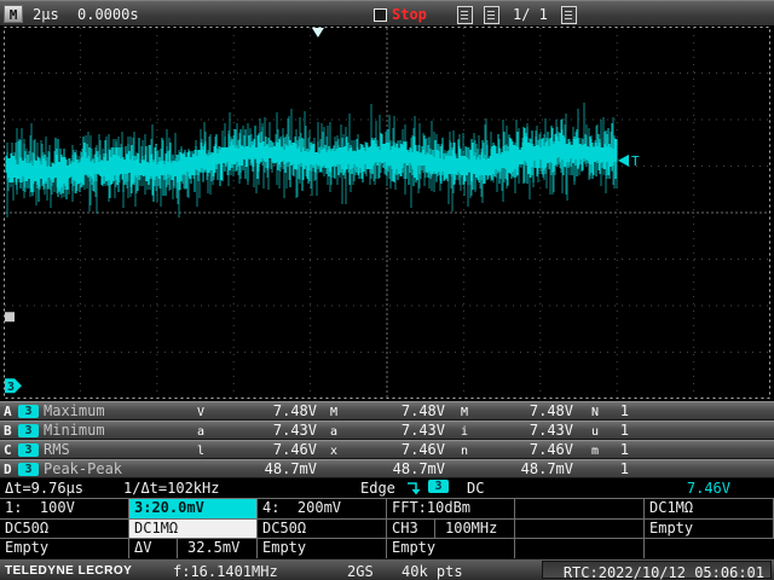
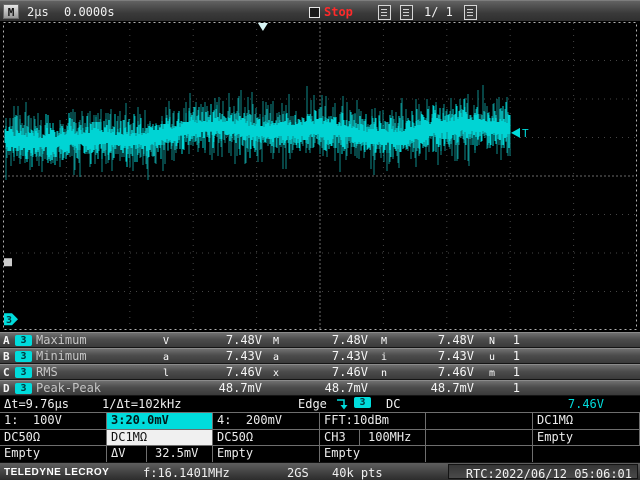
  M
  2µs
  0.0000s
  Stop
  1/ 1
  T
  3
  A
  3
  Maximum
  V
  7.48V
  M
  7.48V
  M
  7.48V
  N
  1
  B
  3
  Minimum
  a
  7.43V
  a
  7.43V
  i
  7.43V
  u
  1
  C
  3
  RMS
  l
  7.46V
  x
  7.46V
  n
  7.46V
  m
  1
  D
  3
  Peak-Peak
  48.7mV
  48.7mV
  48.7mV
  1
  Δt=9.76µs
  1/Δt=102kHz
  Edge
  3
  DC
  7.46V
  1: 100V
  3:20.0mV
  4: 200mV
  FFT:10dBm
  DC1MΩ
  DC50Ω
  DC1MΩ
  DC50Ω
  CH3
  100MHz
  Empty
  Empty
  ΔV
  32.5mV
  Empty
  Empty
  TELEDYNE LECROY
  f:16.1401MHz
  2GS
  40k pts
- RTC:2022/10/12 05:06:01
+ RTC:2022/06/12 05:06:01
